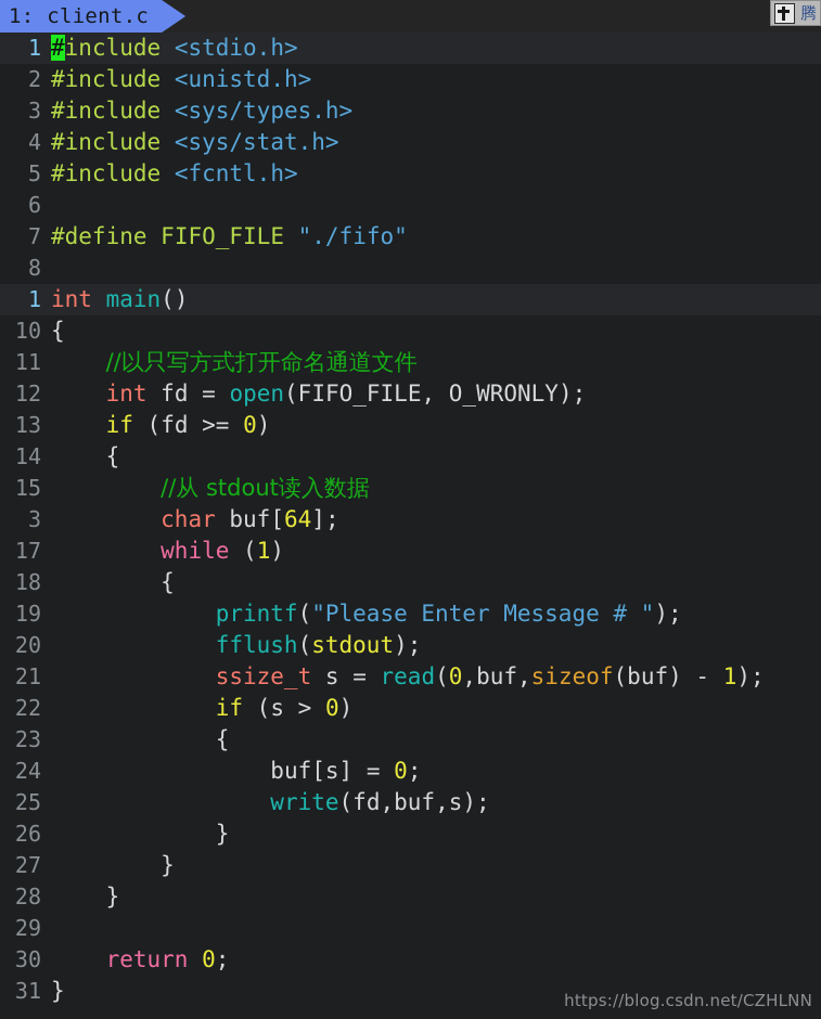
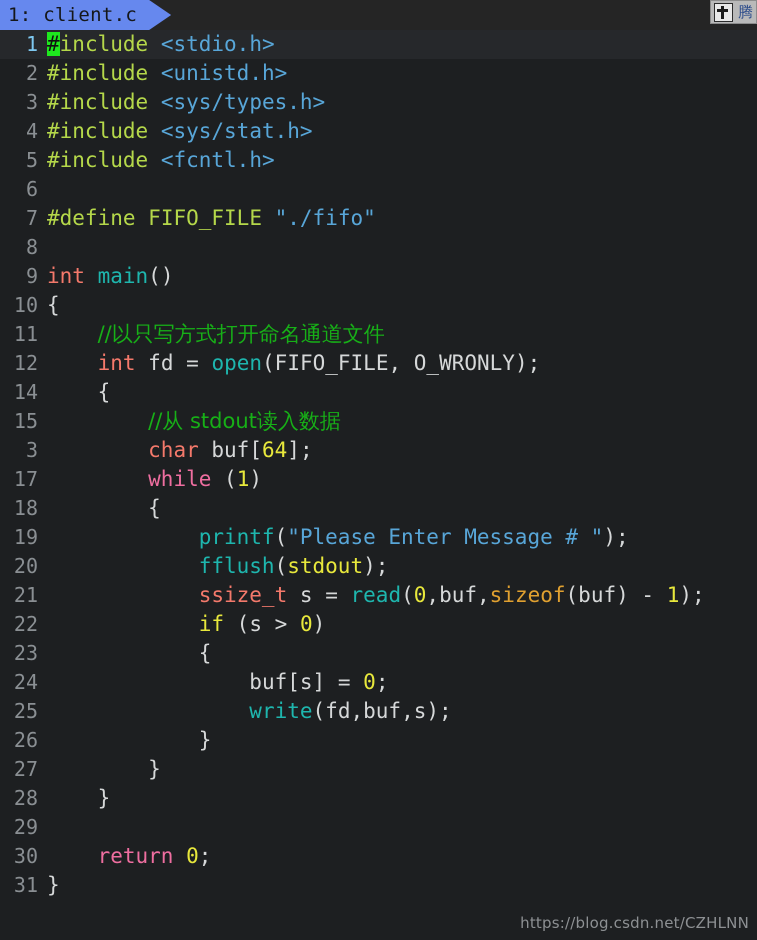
  1: client.c
  腾
  1 #include <stdio.h>
  2 #include <unistd.h>
  3 #include <sys/types.h>
  4 #include <sys/stat.h>
  5 #include <fcntl.h>
  6
  7 #define FIFO_FILE "./fifo"
  8
- 1 int main()
+ 9 int main()
  10 {
  11 //以只写方式打开命名通道文件
  12 int fd = open(FIFO_FILE, O_WRONLY);
- 13 if (fd >= 0)
  14 {
  15 //从 stdout读入数据
  3 char buf[64];
  17 while (1)
  18 {
  19 printf("Please Enter Message # ");
  20 fflush(stdout);
  21 ssize_t s = read(0,buf,sizeof(buf) - 1);
  22 if (s > 0)
  23 {
  24 buf[s] = 0;
  25 write(fd,buf,s);
  26 }
  27 }
  28 }
  29
  30 return 0;
  31 }
  https://blog.csdn.net/CZHLNN
